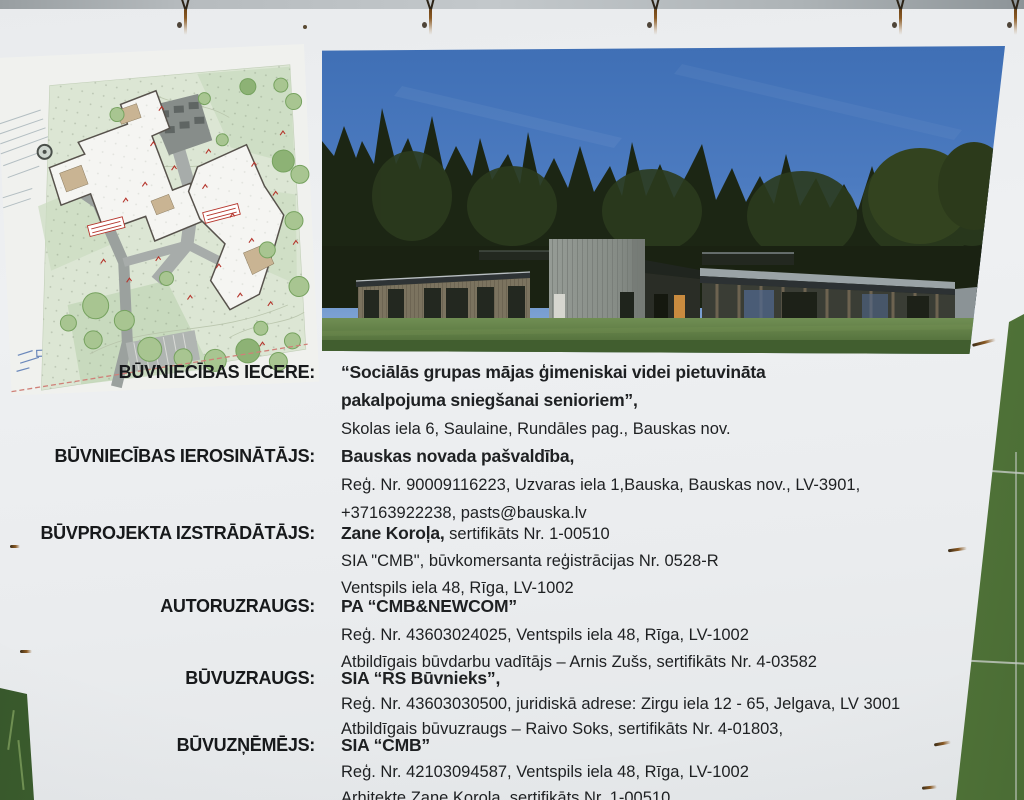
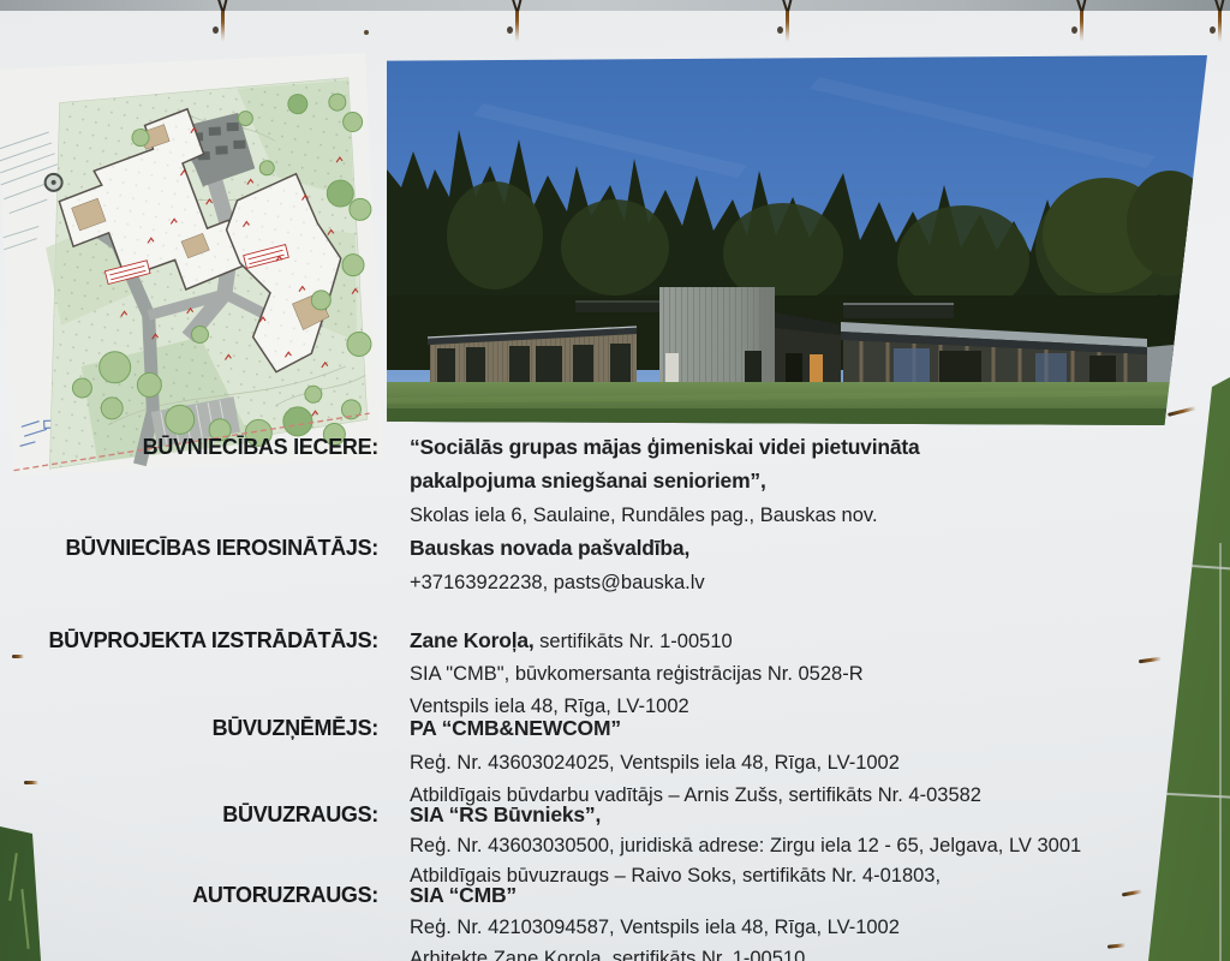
  BŪVNIECĪBAS IECERE:
  “Sociālās grupas mājas ģimeniskai videi pietuvināta
  pakalpojuma sniegšanai senioriem”,
  Skolas iela 6, Saulaine, Rundāles pag., Bauskas nov.
  BŪVNIECĪBAS IEROSINĀTĀJS:
  Bauskas novada pašvaldība,
- Reģ. Nr. 90009116223, Uzvaras iela 1,Bauska, Bauskas nov., LV-3901,
  +37163922238, pasts@bauska.lv
  BŪVPROJEKTA IZSTRĀDĀTĀJS:
  Zane Koroļa, sertifikāts Nr. 1-00510
  SIA "CMB", būvkomersanta reģistrācijas Nr. 0528-R
  Ventspils iela 48, Rīga, LV-1002
- AUTORUZRAUGS:
+ BŪVUZŅĒMĒJS:
  PA “CMB&NEWCOM”
  Reģ. Nr. 43603024025, Ventspils iela 48, Rīga, LV-1002
  Atbildīgais būvdarbu vadītājs – Arnis Zušs, sertifikāts Nr. 4-03582
  BŪVUZRAUGS:
  SIA “RS Būvnieks”,
  Reģ. Nr. 43603030500, juridiskā adrese: Zirgu iela 12 - 65, Jelgava, LV 3001
  Atbildīgais būvuzraugs – Raivo Soks, sertifikāts Nr. 4-01803,
- BŪVUZŅĒMĒJS:
+ AUTORUZRAUGS:
  SIA “CMB”
  Reģ. Nr. 42103094587, Ventspils iela 48, Rīga, LV-1002
  Arhitekte Zane Koroļa, sertifikāts Nr. 1-00510
